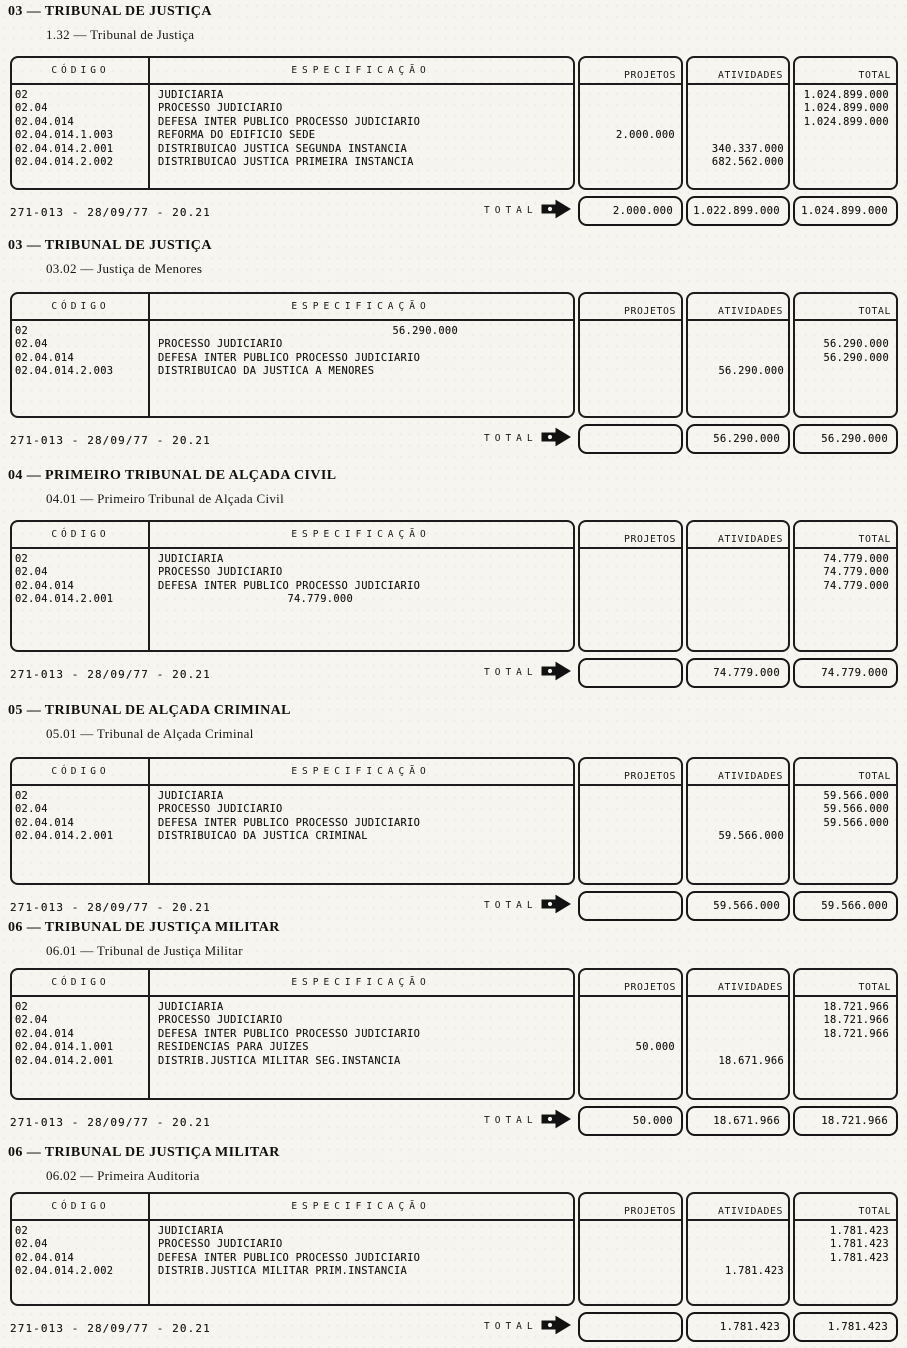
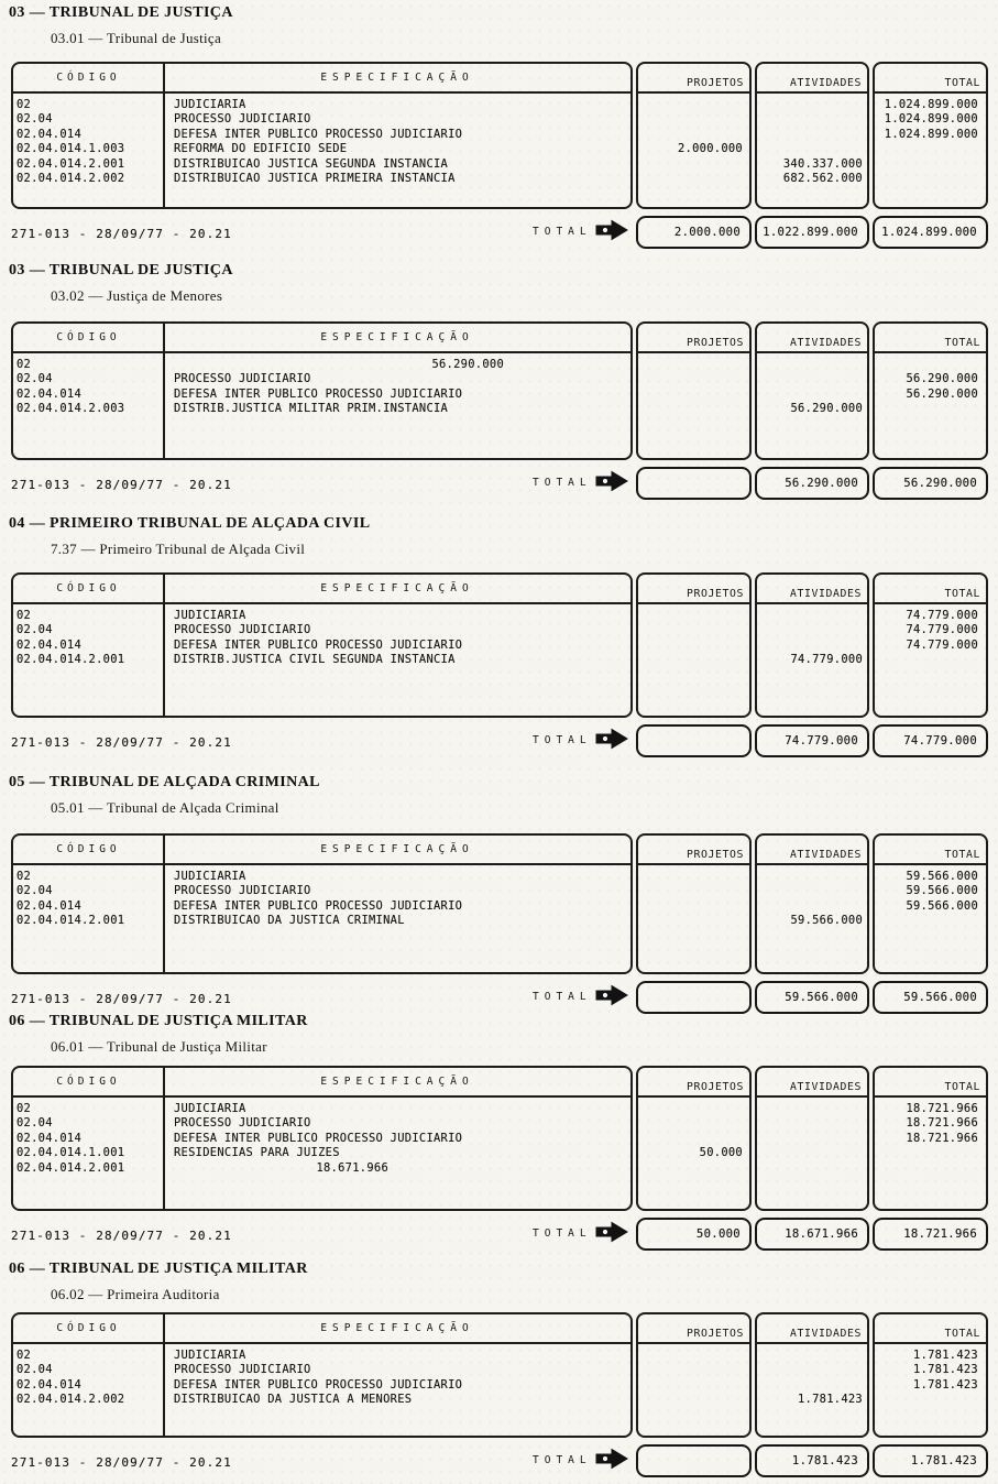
  03 — TRIBUNAL DE JUSTIÇA
- 1.32 — Tribunal de Justiça
+ 03.01 — Tribunal de Justiça
  CÓDIGO
  ESPECIFICAÇÃO
  PROJETOS
  ATIVIDADES
  TOTAL
  02
  JUDICIARIA
  1.024.899.000
  02.04
  PROCESSO JUDICIARIO
  1.024.899.000
  02.04.014
  DEFESA INTER PUBLICO PROCESSO JUDICIARIO
  1.024.899.000
  02.04.014.1.003
  REFORMA DO EDIFICIO SEDE
  2.000.000
  02.04.014.2.001
  DISTRIBUICAO JUSTICA SEGUNDA INSTANCIA
  340.337.000
  02.04.014.2.002
  DISTRIBUICAO JUSTICA PRIMEIRA INSTANCIA
  682.562.000
  271-013 - 28/09/77 - 20.21
  TOTAL
  2.000.000
  1.022.899.000
  1.024.899.000
  03 — TRIBUNAL DE JUSTIÇA
  03.02 — Justiça de Menores
  CÓDIGO
  ESPECIFICAÇÃO
  PROJETOS
  ATIVIDADES
  TOTAL
  02
  56.290.000
  02.04
  PROCESSO JUDICIARIO
  56.290.000
  02.04.014
  DEFESA INTER PUBLICO PROCESSO JUDICIARIO
  56.290.000
  02.04.014.2.003
- DISTRIBUICAO DA JUSTICA A MENORES
+ DISTRIB.JUSTICA MILITAR PRIM.INSTANCIA
  56.290.000
  271-013 - 28/09/77 - 20.21
  TOTAL
  56.290.000
  56.290.000
  04 — PRIMEIRO TRIBUNAL DE ALÇADA CIVIL
- 04.01 — Primeiro Tribunal de Alçada Civil
+ 7.37 — Primeiro Tribunal de Alçada Civil
  CÓDIGO
  ESPECIFICAÇÃO
  PROJETOS
  ATIVIDADES
  TOTAL
  02
  JUDICIARIA
  74.779.000
  02.04
  PROCESSO JUDICIARIO
  74.779.000
  02.04.014
  DEFESA INTER PUBLICO PROCESSO JUDICIARIO
  74.779.000
  02.04.014.2.001
+ DISTRIB.JUSTICA CIVIL SEGUNDA INSTANCIA
  74.779.000
  271-013 - 28/09/77 - 20.21
  TOTAL
  74.779.000
  74.779.000
  05 — TRIBUNAL DE ALÇADA CRIMINAL
  05.01 — Tribunal de Alçada Criminal
  CÓDIGO
  ESPECIFICAÇÃO
  PROJETOS
  ATIVIDADES
  TOTAL
  02
  JUDICIARIA
  59.566.000
  02.04
  PROCESSO JUDICIARIO
  59.566.000
  02.04.014
  DEFESA INTER PUBLICO PROCESSO JUDICIARIO
  59.566.000
  02.04.014.2.001
  DISTRIBUICAO DA JUSTICA CRIMINAL
  59.566.000
  271-013 - 28/09/77 - 20.21
  TOTAL
  59.566.000
  59.566.000
  06 — TRIBUNAL DE JUSTIÇA MILITAR
  06.01 — Tribunal de Justiça Militar
  CÓDIGO
  ESPECIFICAÇÃO
  PROJETOS
  ATIVIDADES
  TOTAL
  02
  JUDICIARIA
  18.721.966
  02.04
  PROCESSO JUDICIARIO
  18.721.966
  02.04.014
  DEFESA INTER PUBLICO PROCESSO JUDICIARIO
  18.721.966
  02.04.014.1.001
  RESIDENCIAS PARA JUIZES
  50.000
  02.04.014.2.001
- DISTRIB.JUSTICA MILITAR SEG.INSTANCIA
  18.671.966
  271-013 - 28/09/77 - 20.21
  TOTAL
  50.000
  18.671.966
  18.721.966
  06 — TRIBUNAL DE JUSTIÇA MILITAR
  06.02 — Primeira Auditoria
  CÓDIGO
  ESPECIFICAÇÃO
  PROJETOS
  ATIVIDADES
  TOTAL
  02
  JUDICIARIA
  1.781.423
  02.04
  PROCESSO JUDICIARIO
  1.781.423
  02.04.014
  DEFESA INTER PUBLICO PROCESSO JUDICIARIO
  1.781.423
  02.04.014.2.002
- DISTRIB.JUSTICA MILITAR PRIM.INSTANCIA
+ DISTRIBUICAO DA JUSTICA A MENORES
  1.781.423
  271-013 - 28/09/77 - 20.21
  TOTAL
  1.781.423
  1.781.423
